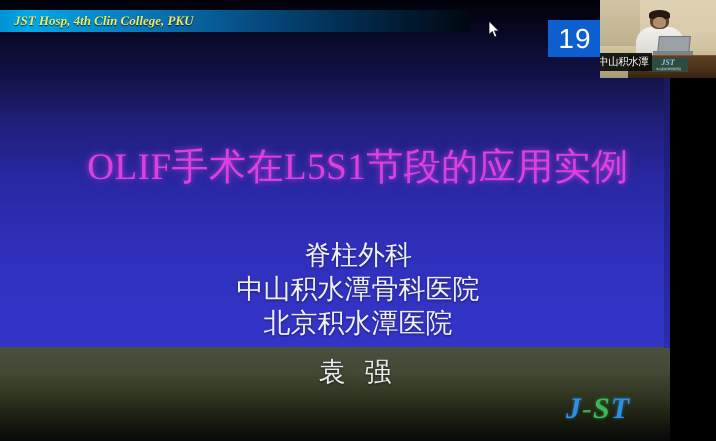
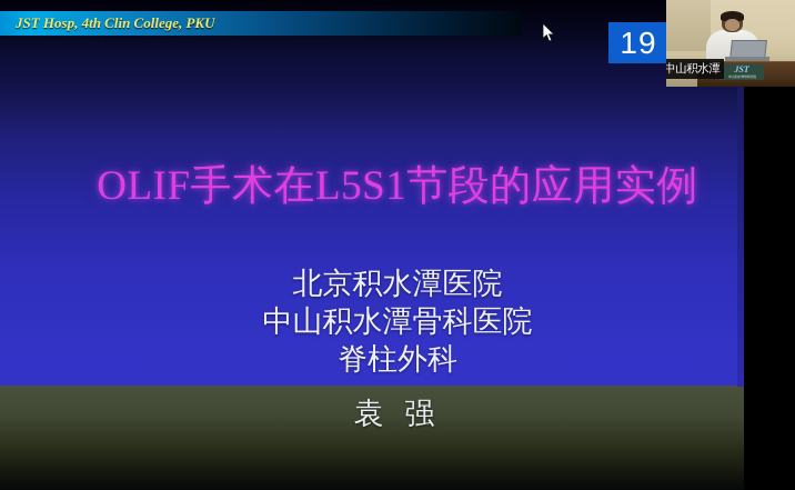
  JST Hosp, 4th Clin College, PKU
  19
  OLIF手术在L5S1节段的应用实例
- 脊柱外科
+ 北京积水潭医院
  中山积水潭骨科医院
- 北京积水潭医院
+ 脊柱外科
  袁 强
- J-ST
  JST
  中山积水潭
